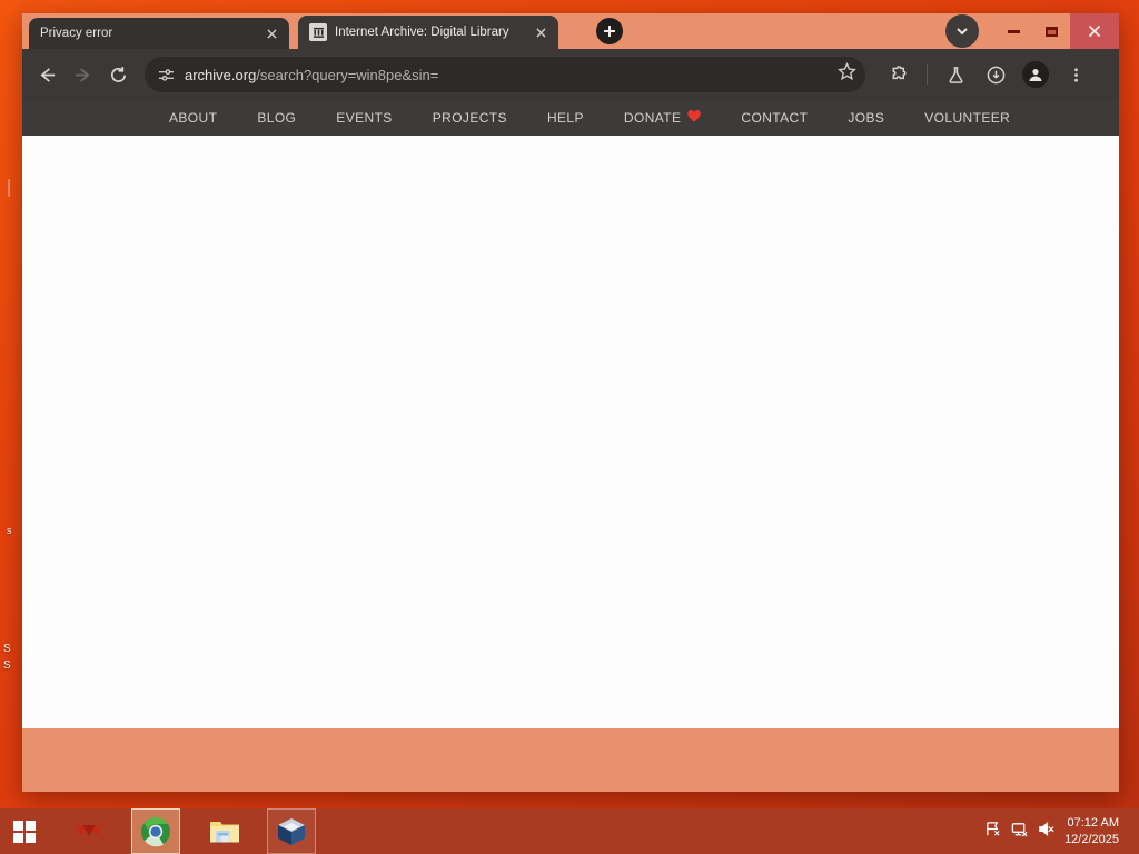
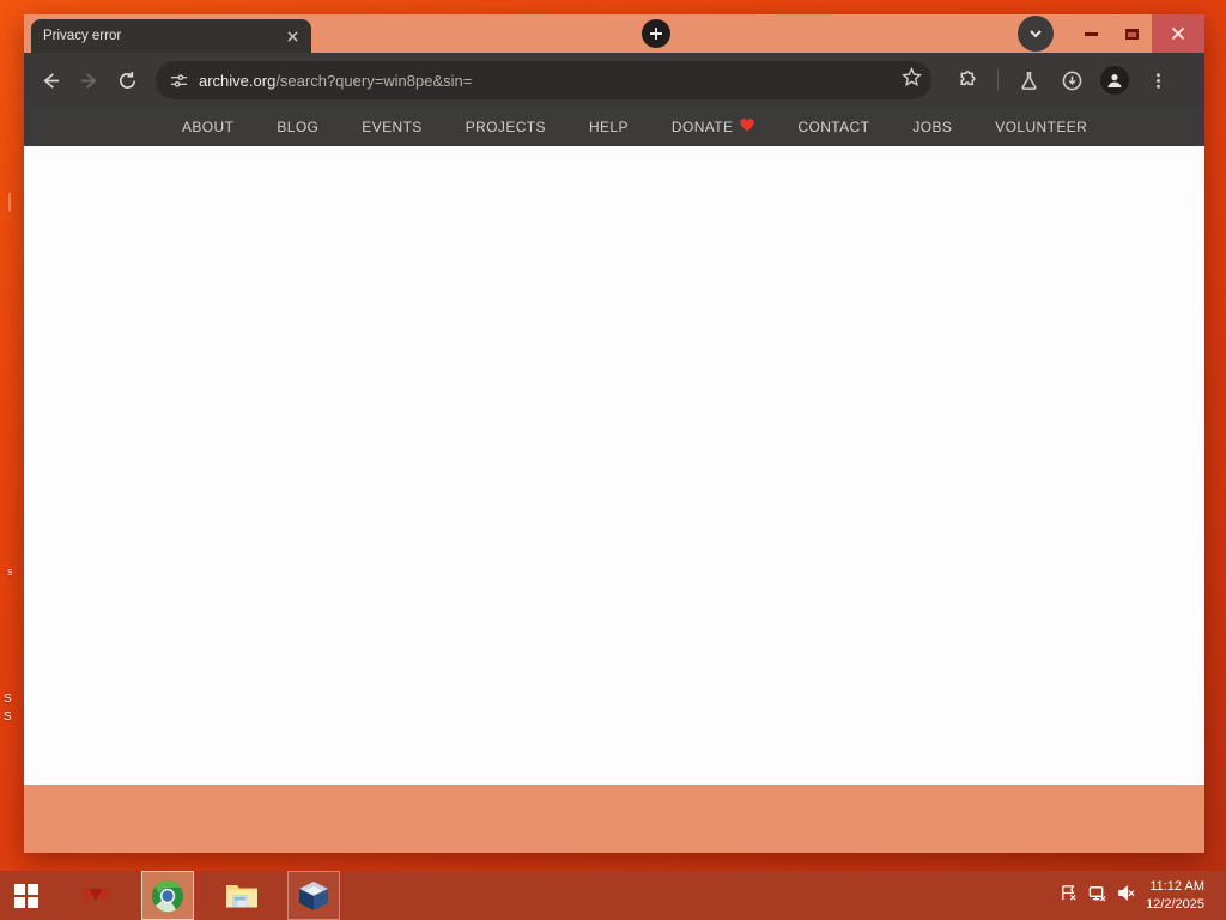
  s
  S
  S
  Privacy error
- Internet Archive: Digital Library
  archive.org/search?query=win8pe&sin=
  ABOUT
  BLOG
  EVENTS
  PROJECTS
  HELP
  DONATE
  CONTACT
  JOBS
  VOLUNTEER
- 07:12 AM
+ 11:12 AM
  12/2/2025
